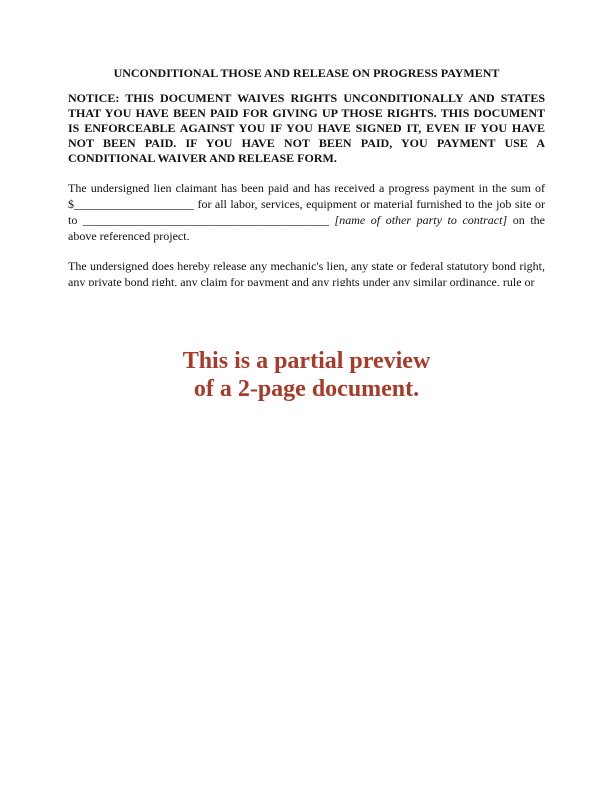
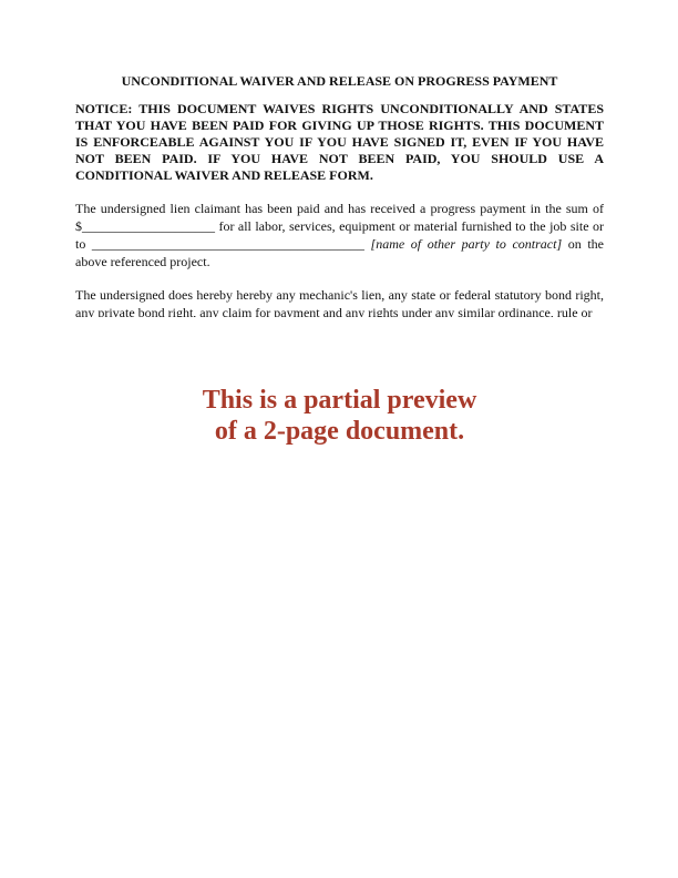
- UNCONDITIONAL THOSE AND RELEASE ON PROGRESS PAYMENT
+ UNCONDITIONAL WAIVER AND RELEASE ON PROGRESS PAYMENT
- NOTICE: THIS DOCUMENT WAIVES RIGHTS UNCONDITIONALLY AND STATES THAT YOU HAVE BEEN PAID FOR GIVING UP THOSE RIGHTS. THIS DOCUMENT IS ENFORCEABLE AGAINST YOU IF YOU HAVE SIGNED IT, EVEN IF YOU HAVE NOT BEEN PAID. IF YOU HAVE NOT BEEN PAID, YOU PAYMENT USE A CONDITIONAL WAIVER AND RELEASE FORM.
+ NOTICE: THIS DOCUMENT WAIVES RIGHTS UNCONDITIONALLY AND STATES THAT YOU HAVE BEEN PAID FOR GIVING UP THOSE RIGHTS. THIS DOCUMENT IS ENFORCEABLE AGAINST YOU IF YOU HAVE SIGNED IT, EVEN IF YOU HAVE NOT BEEN PAID. IF YOU HAVE NOT BEEN PAID, YOU SHOULD USE A CONDITIONAL WAIVER AND RELEASE FORM.
  The undersigned lien claimant has been paid and has received a progress payment in the sum of $____________________ for all labor, services, equipment or material furnished to the job site or to _________________________________________ [name of other party to contract] on the above referenced project.
- The undersigned does hereby release any mechanic's lien, any state or federal statutory bond right, any private bond right, any claim for payment and any rights under any similar ordinance, rule or
+ The undersigned does hereby hereby any mechanic's lien, any state or federal statutory bond right, any private bond right, any claim for payment and any rights under any similar ordinance, rule or
  This is a partial preview
  of a 2-page document.
